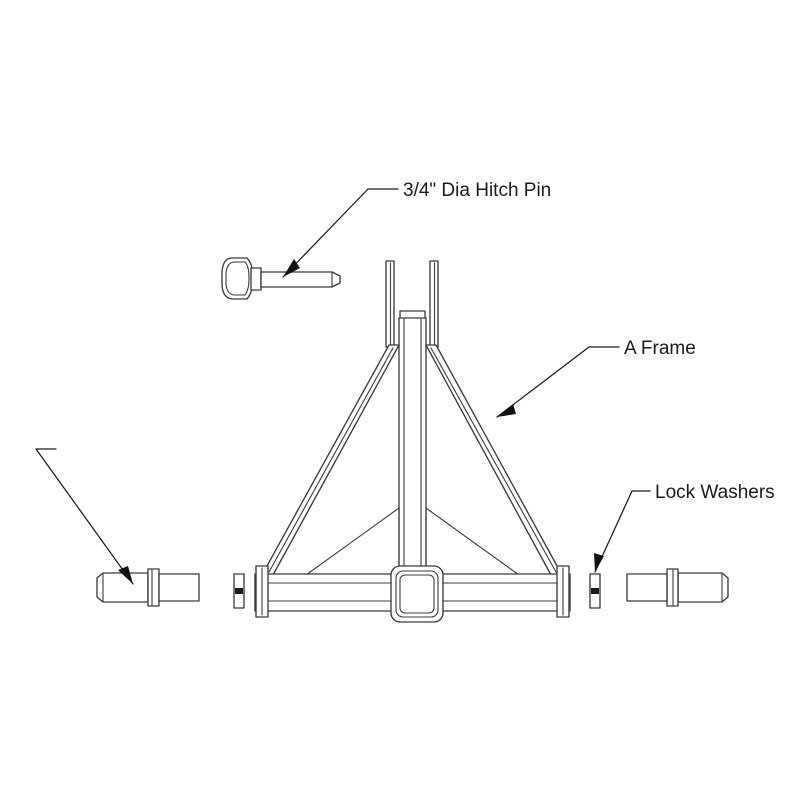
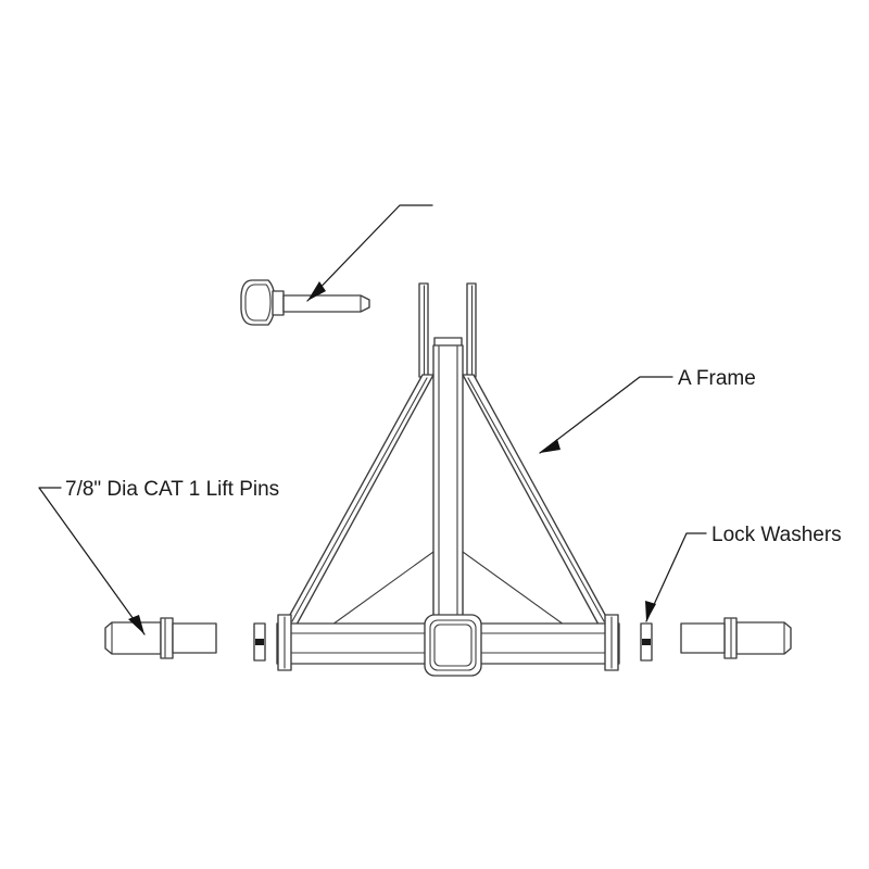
- 3/4" Dia Hitch Pin
  A Frame
+ 7/8" Dia CAT 1 Lift Pins
  Lock Washers
